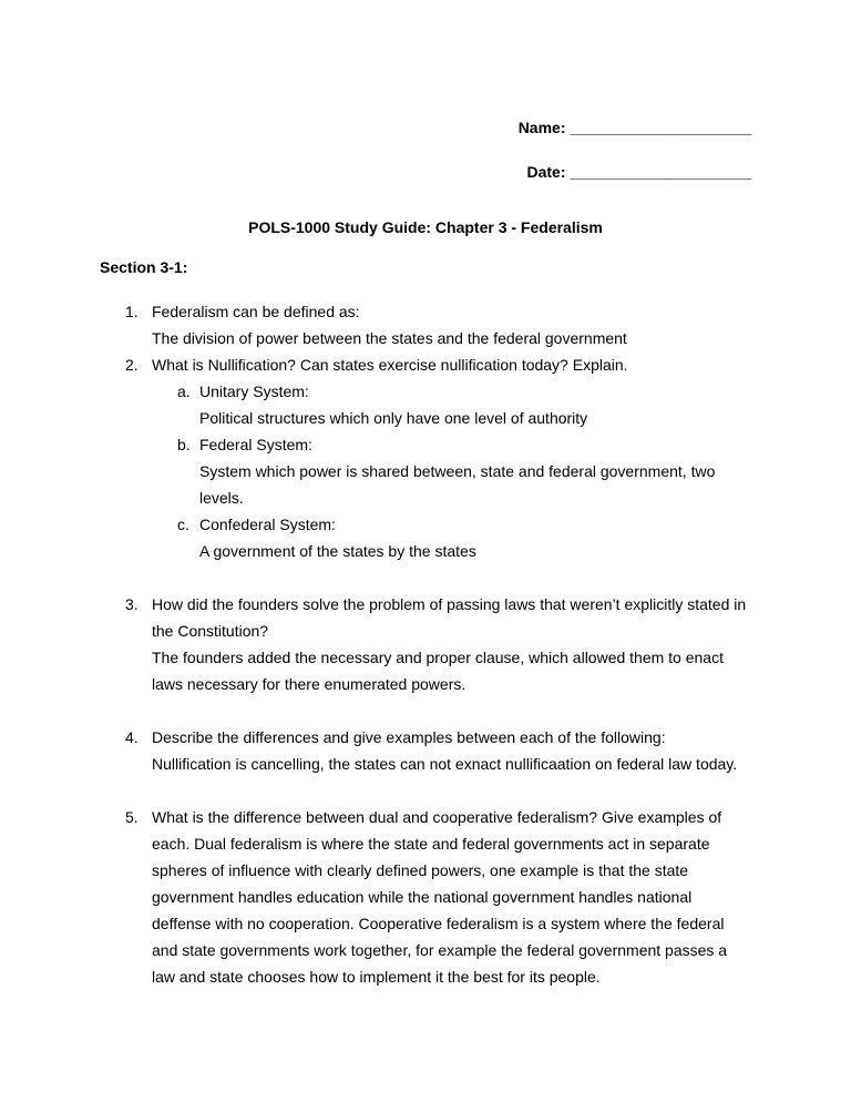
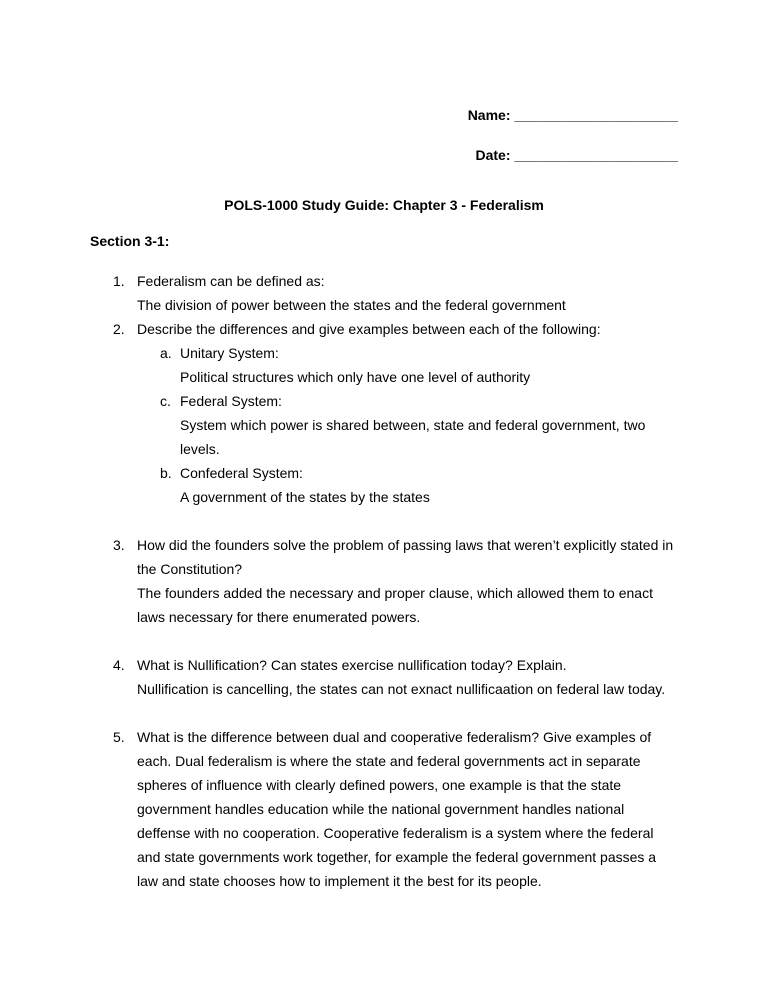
  Name: _____________________
  Date: _____________________
  POLS-1000 Study Guide: Chapter 3 - Federalism
  Section 3-1:
  1.
  Federalism can be defined as:
  The division of power between the states and the federal government
  2.
- What is Nullification? Can states exercise nullification today? Explain.
+ Describe the differences and give examples between each of the following:
  a.
  Unitary System:
  Political structures which only have one level of authority
- b.
+ c.
  Federal System:
  System which power is shared between, state and federal government, two levels.
- c.
+ b.
  Confederal System:
  A government of the states by the states
  3.
  How did the founders solve the problem of passing laws that weren’t explicitly stated in the Constitution?
  The founders added the necessary and proper clause, which allowed them to enact laws necessary for there enumerated powers.
  4.
- Describe the differences and give examples between each of the following:
+ What is Nullification? Can states exercise nullification today? Explain.
  Nullification is cancelling, the states can not exnact nullificaation on federal law today.
  5.
  What is the difference between dual and cooperative federalism? Give examples of each. Dual federalism is where the state and federal governments act in separate spheres of influence with clearly defined powers, one example is that the state government handles education while the national government handles national deffense with no cooperation. Cooperative federalism is a system where the federal and state governments work together, for example the federal government passes a law and state chooses how to implement it the best for its people.
